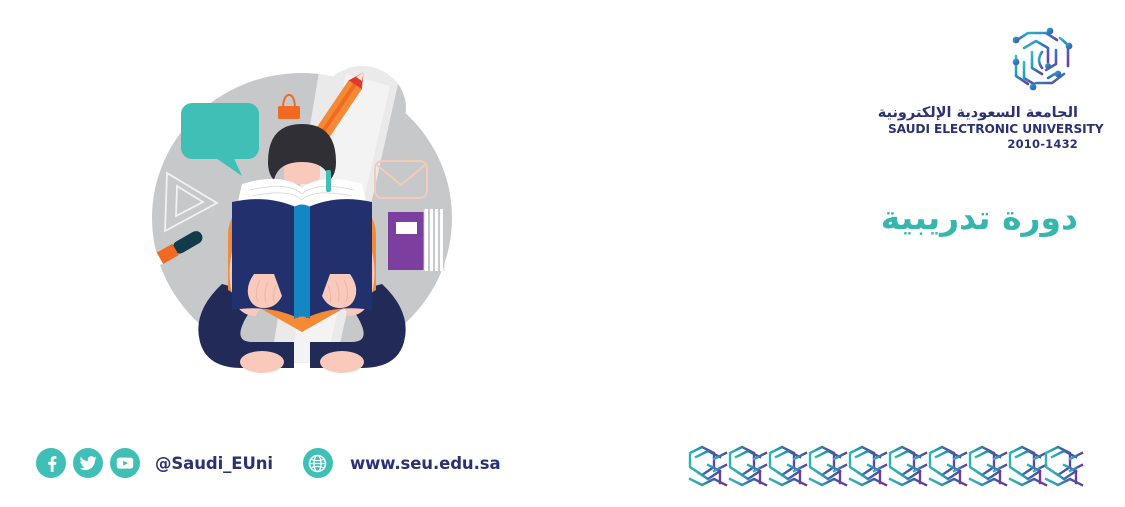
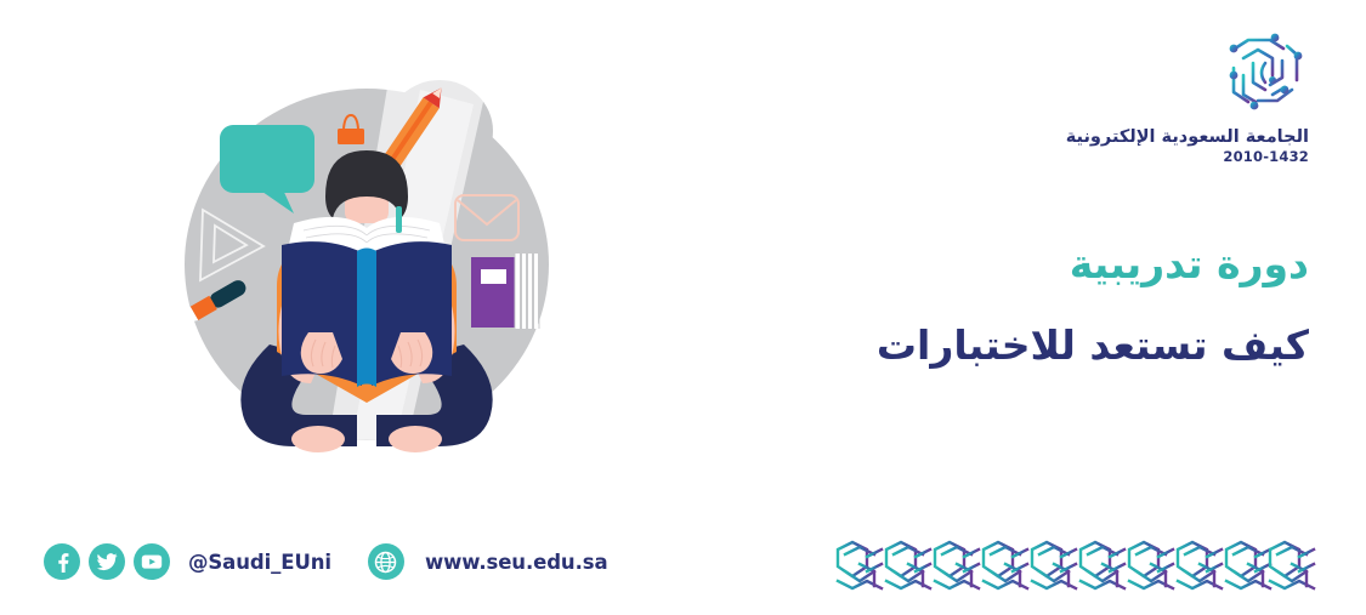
  الجامعة السعودية الإلكترونية
- SAUDI ELECTRONIC UNIVERSITY
  2010-1432
  دورة تدريبية
+ كيف تستعد للاختبارات
  @Saudi_EUni
  www.seu.edu.sa
